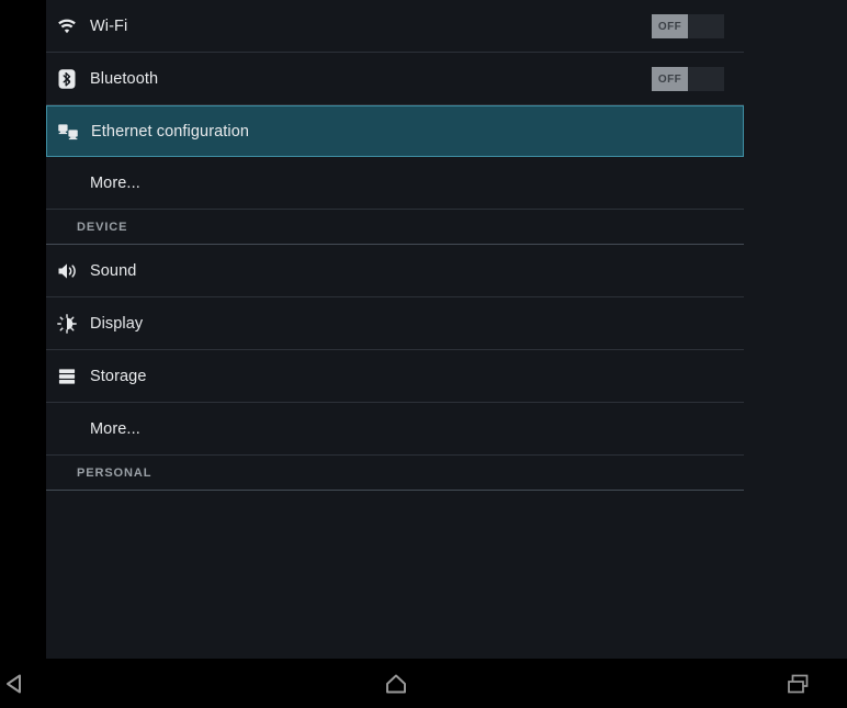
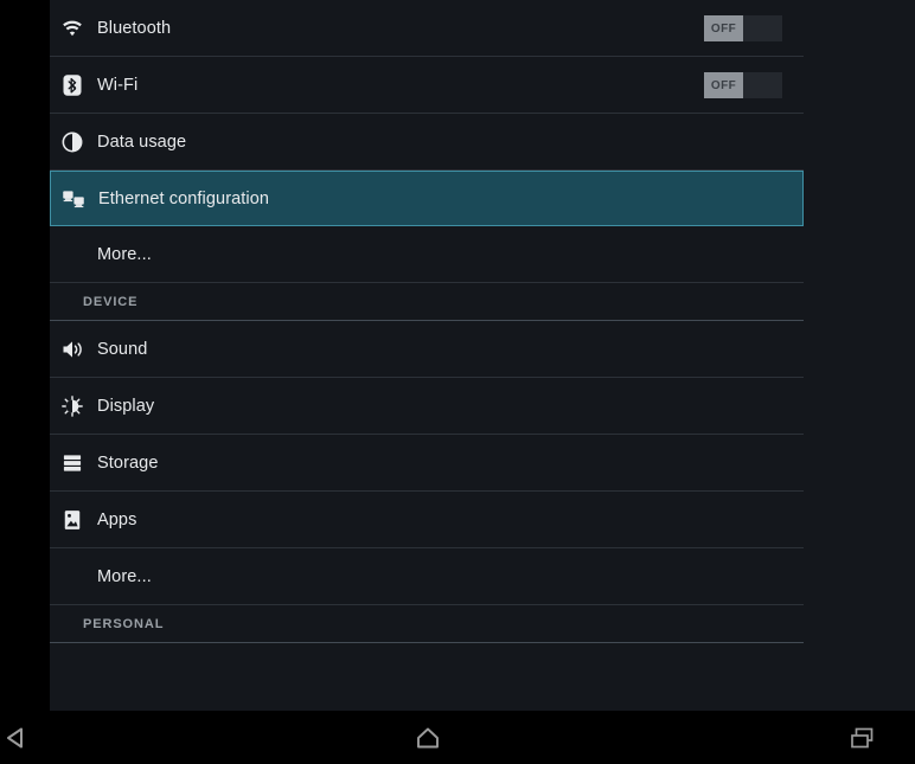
- Wi-Fi
+ Bluetooth
  OFF
- Bluetooth
+ Wi-Fi
  OFF
+ Data usage
  Ethernet configuration
  More...
  DEVICE
  Sound
  Display
  Storage
+ Apps
  More...
  PERSONAL
